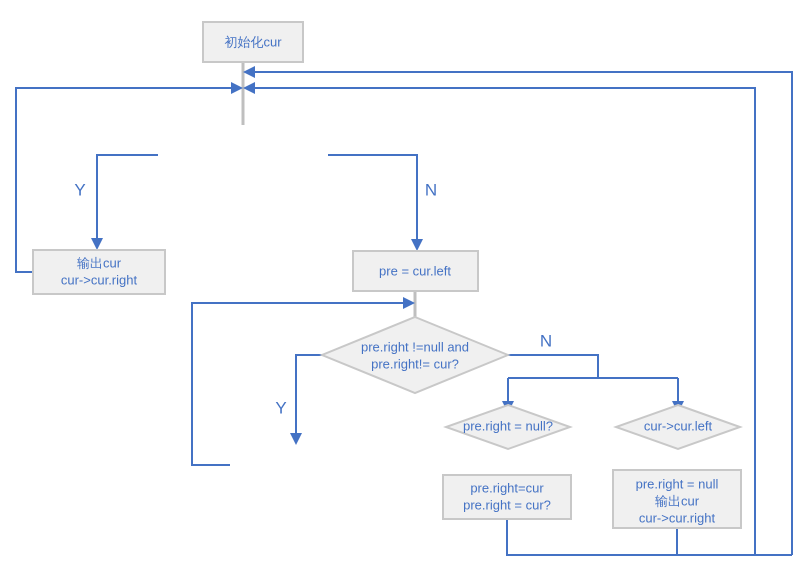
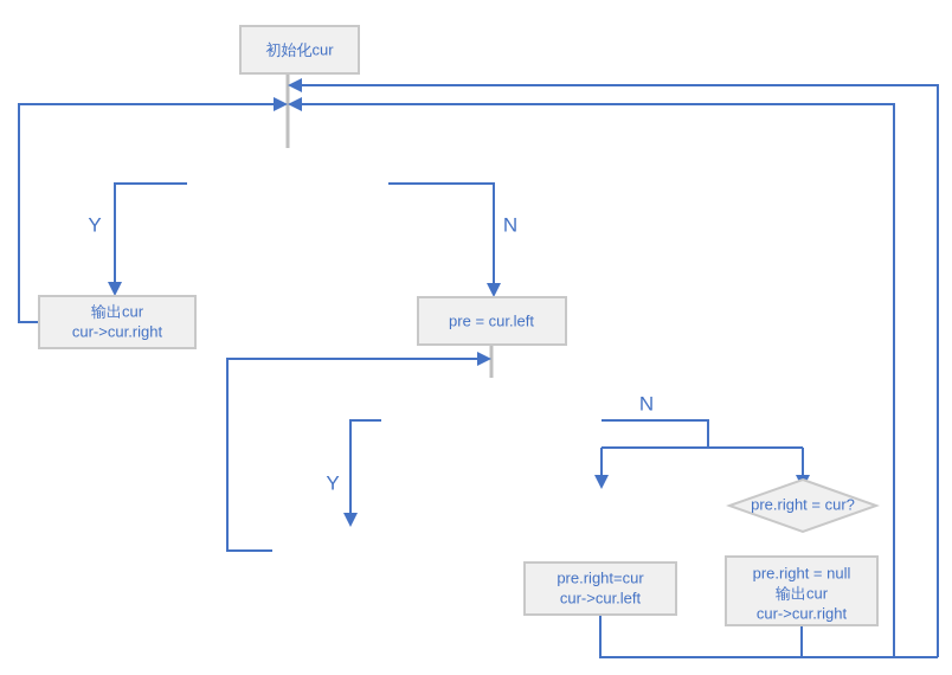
  Y
  N
  Y
  N
  初始化cur
  输出cur
  cur->cur.right
  pre = cur.left
- pre.right !=null and
- pre.right!= cur?
- pre.right = null?
- cur->cur.left
+ pre.right = cur?
  pre.right=cur
- pre.right = cur?
+ cur->cur.left
  pre.right = null
  输出cur
  cur->cur.right
